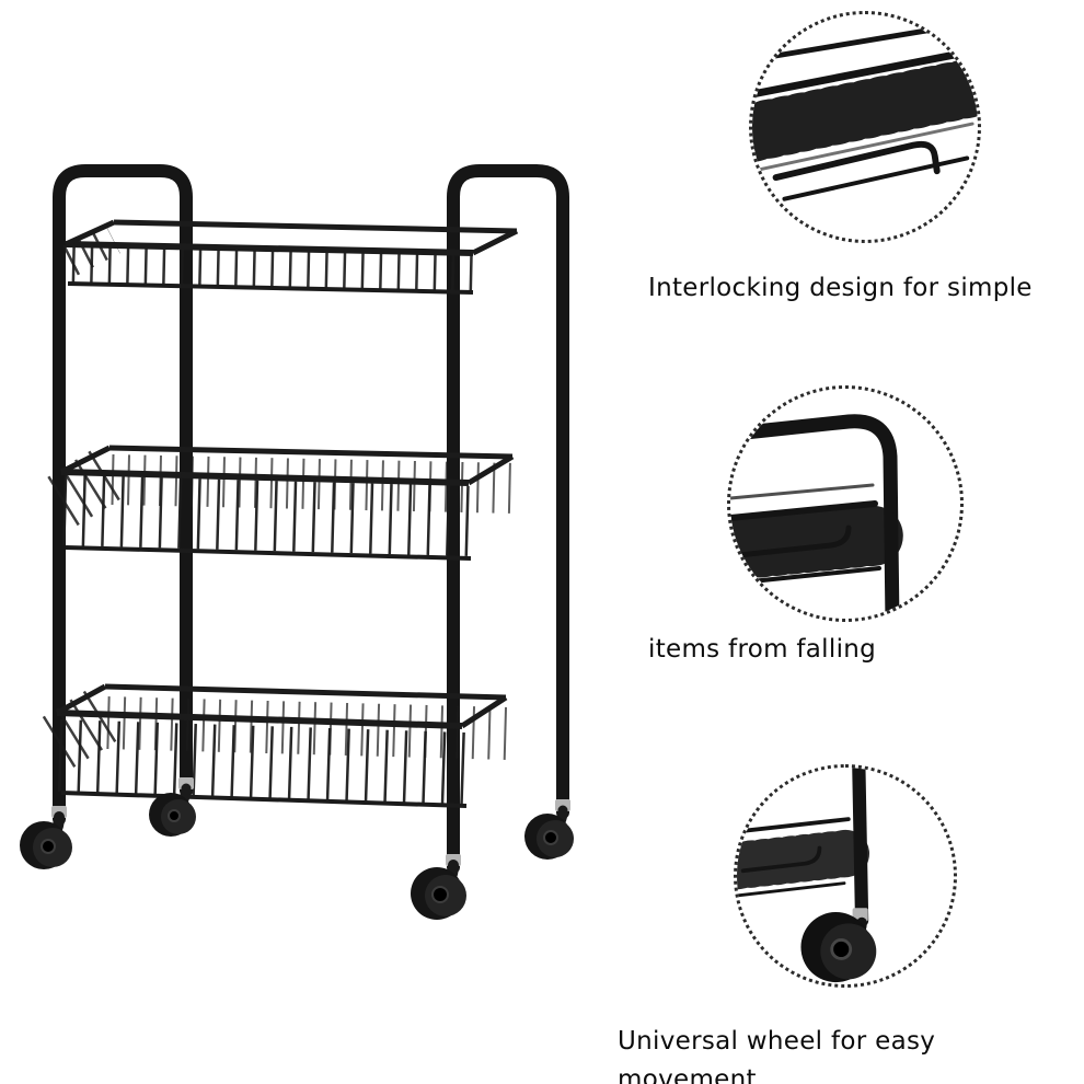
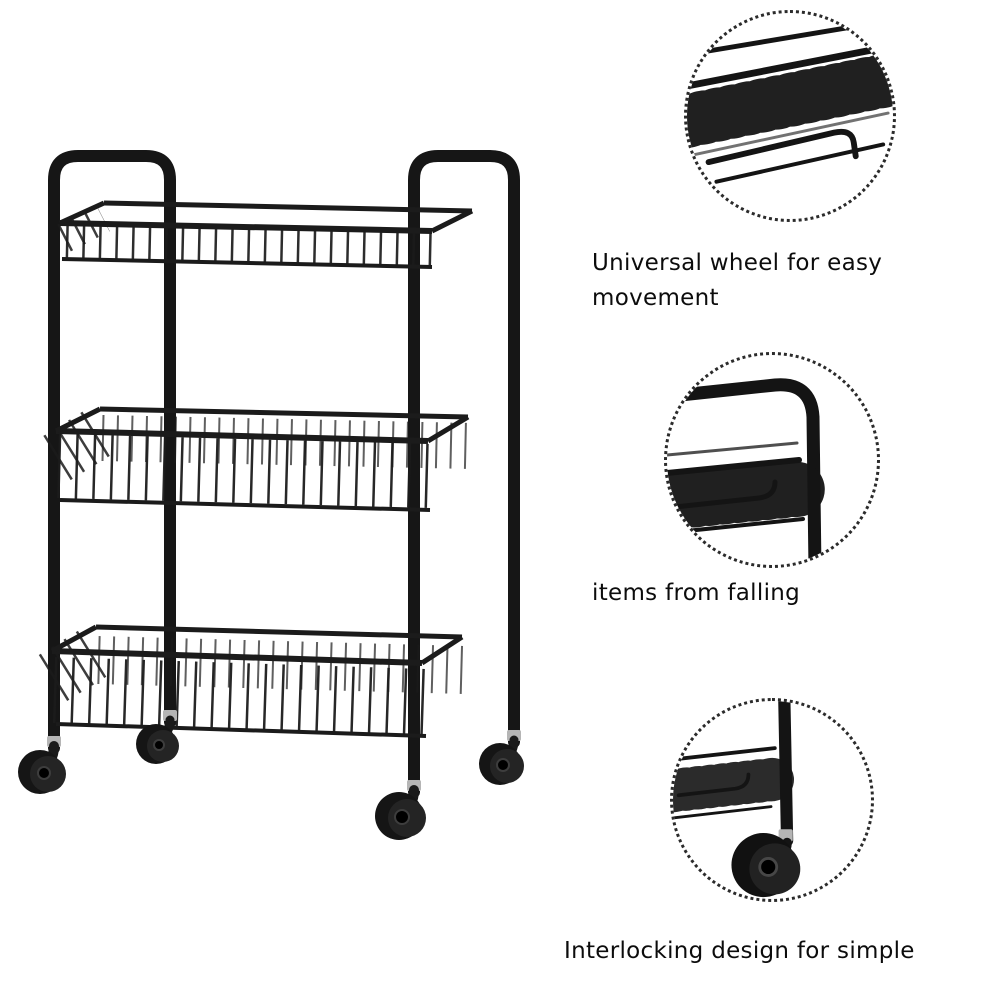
- Interlocking design for simple
+ Universal wheel for easy movement
  items from falling
- Universal wheel for easy movement
+ Interlocking design for simple
